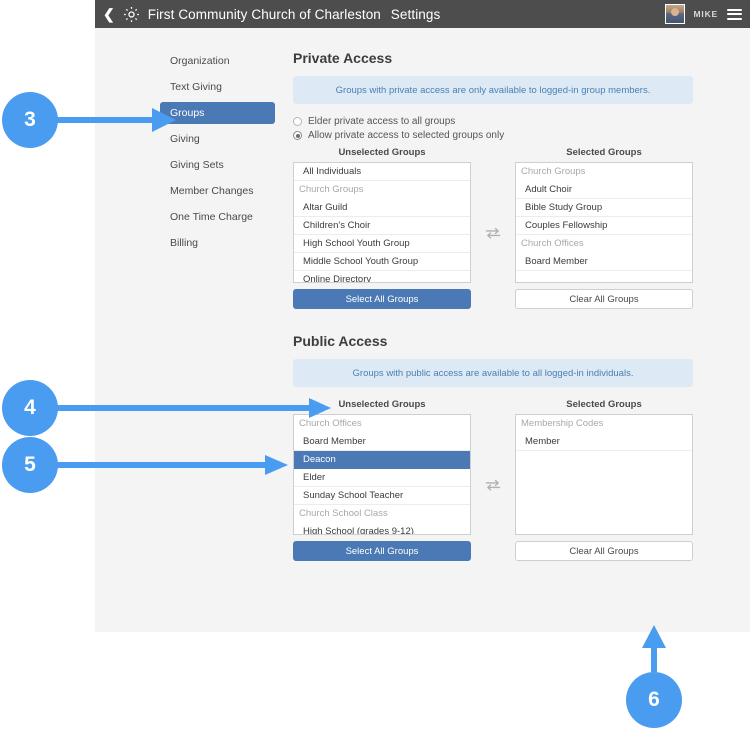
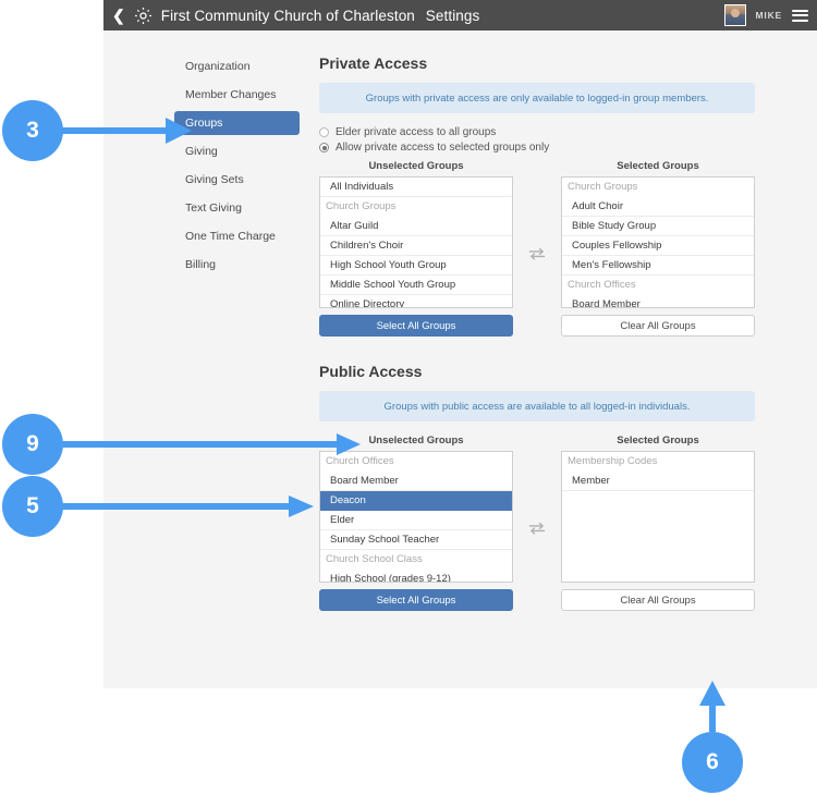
  ❮
  First Community Church of Charleston Settings
  MIKE
  Organization
- Text Giving
+ Member Changes
  Groups
  Giving
  Giving Sets
- Member Changes
+ Text Giving
  One Time Charge
  Billing
  Private Access
  Groups with private access are only available to logged-in group members.
  Elder private access to all groups
  Allow private access to selected groups only
  Unselected Groups
  All Individuals
  Church Groups
  Altar Guild
  Children's Choir
  High School Youth Group
  Middle School Youth Group
  Online Directory
  Select All Groups
  Selected Groups
  Church Groups
  Adult Choir
  Bible Study Group
  Couples Fellowship
+ Men's Fellowship
  Church Offices
  Board Member
  Clear All Groups
  Public Access
  Groups with public access are available to all logged-in individuals.
  Unselected Groups
  Church Offices
  Board Member
  Deacon
  Elder
  Sunday School Teacher
  Church School Class
  High School (grades 9-12)
  Select All Groups
  Selected Groups
  Membership Codes
  Member
  Clear All Groups
  3
- 4
+ 9
  5
  6
